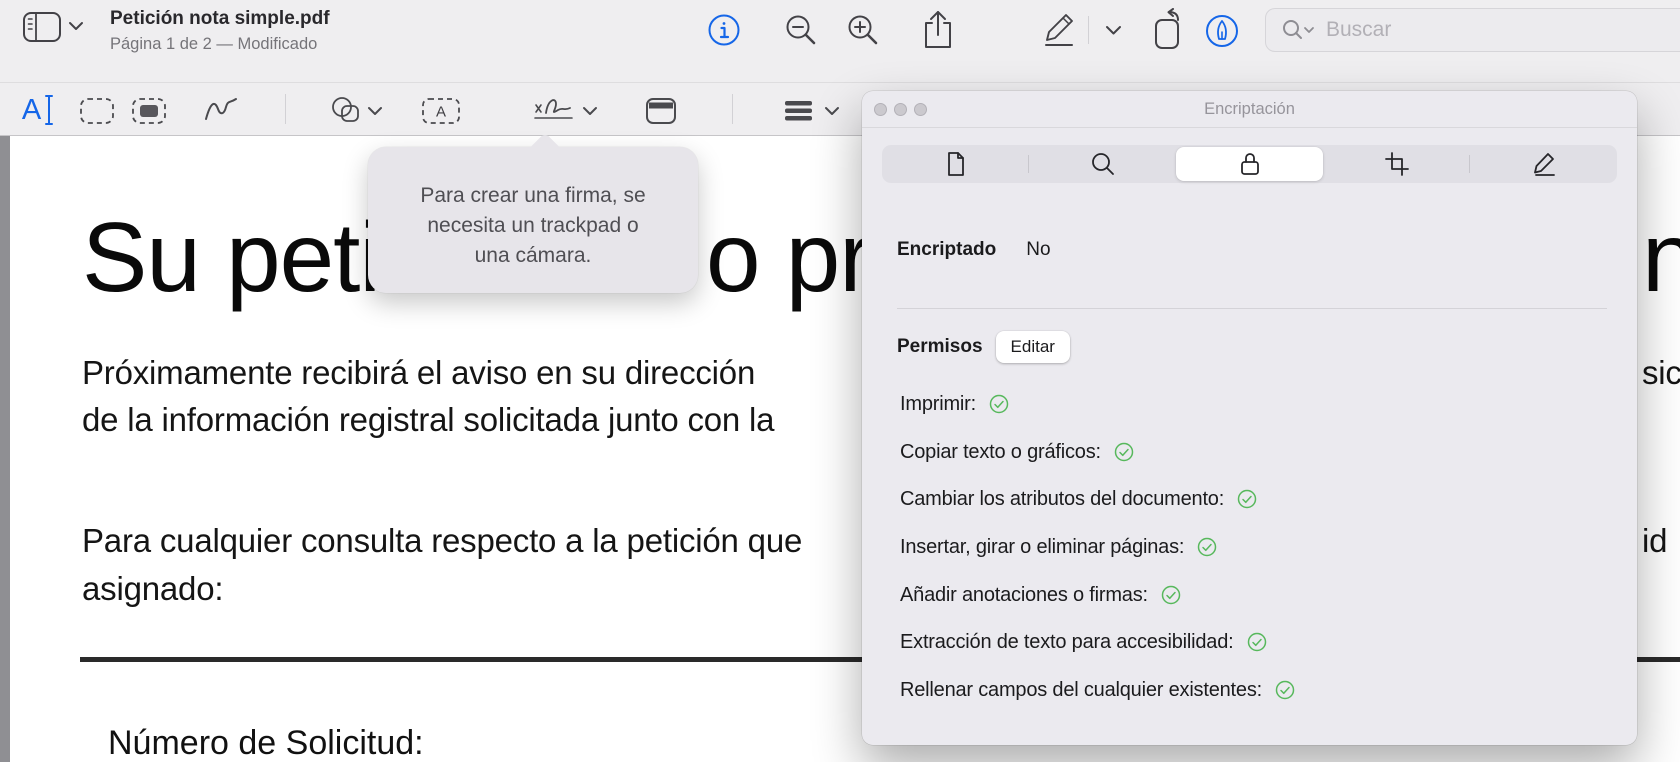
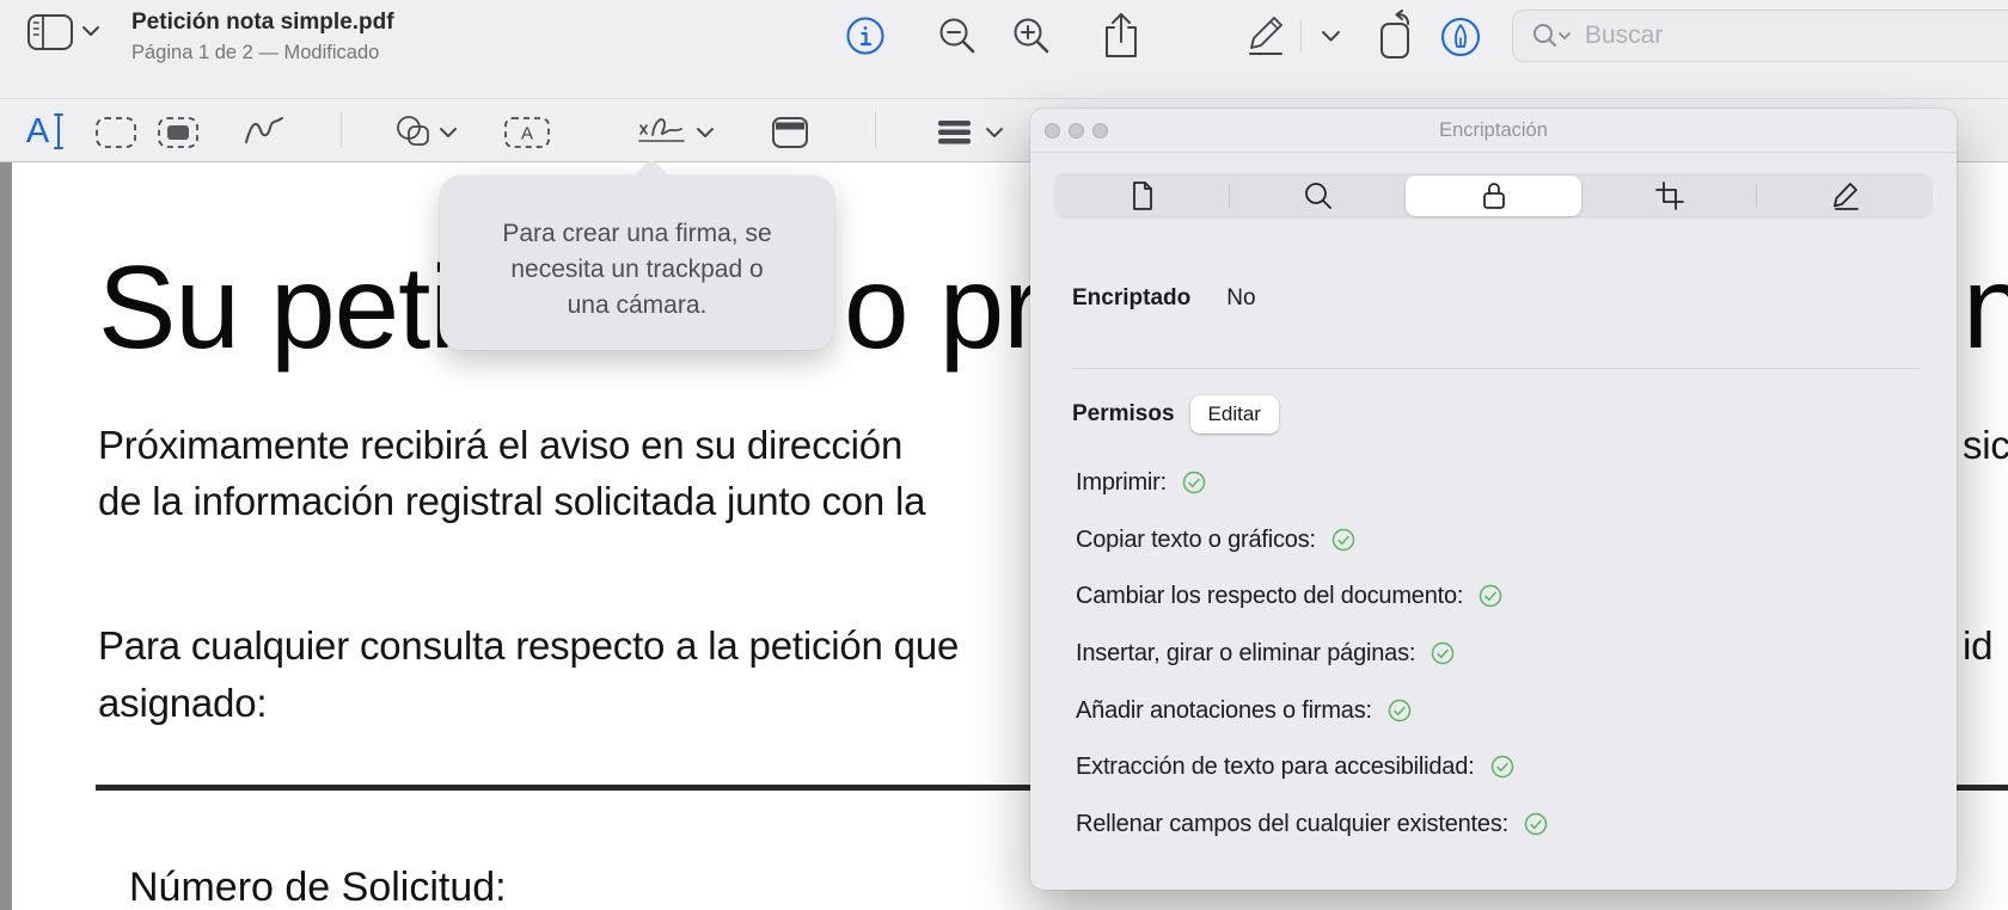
  Su pet
  o pr
  Próximamente recibirá el aviso en su dirección
  sic
  de la información registral solicitada junto con la
  Para cualquier consulta respecto a la petición que
  id
  asignado:
  Número de Solicitud:
  Petición nota simple.pdf
  Página 1 de 2 — Modificado
  Buscar
  A
  A
  Para crear una firma, se
  necesita un trackpad o
  una cámara.
  Encriptación
  Encriptado
  No
  Permisos
  Editar
  Imprimir:
  Copiar texto o gráficos:
- Cambiar los atributos del documento:
+ Cambiar los respecto del documento:
  Insertar, girar o eliminar páginas:
  Añadir anotaciones o firmas:
  Extracción de texto para accesibilidad:
  Rellenar campos del cualquier existentes:
